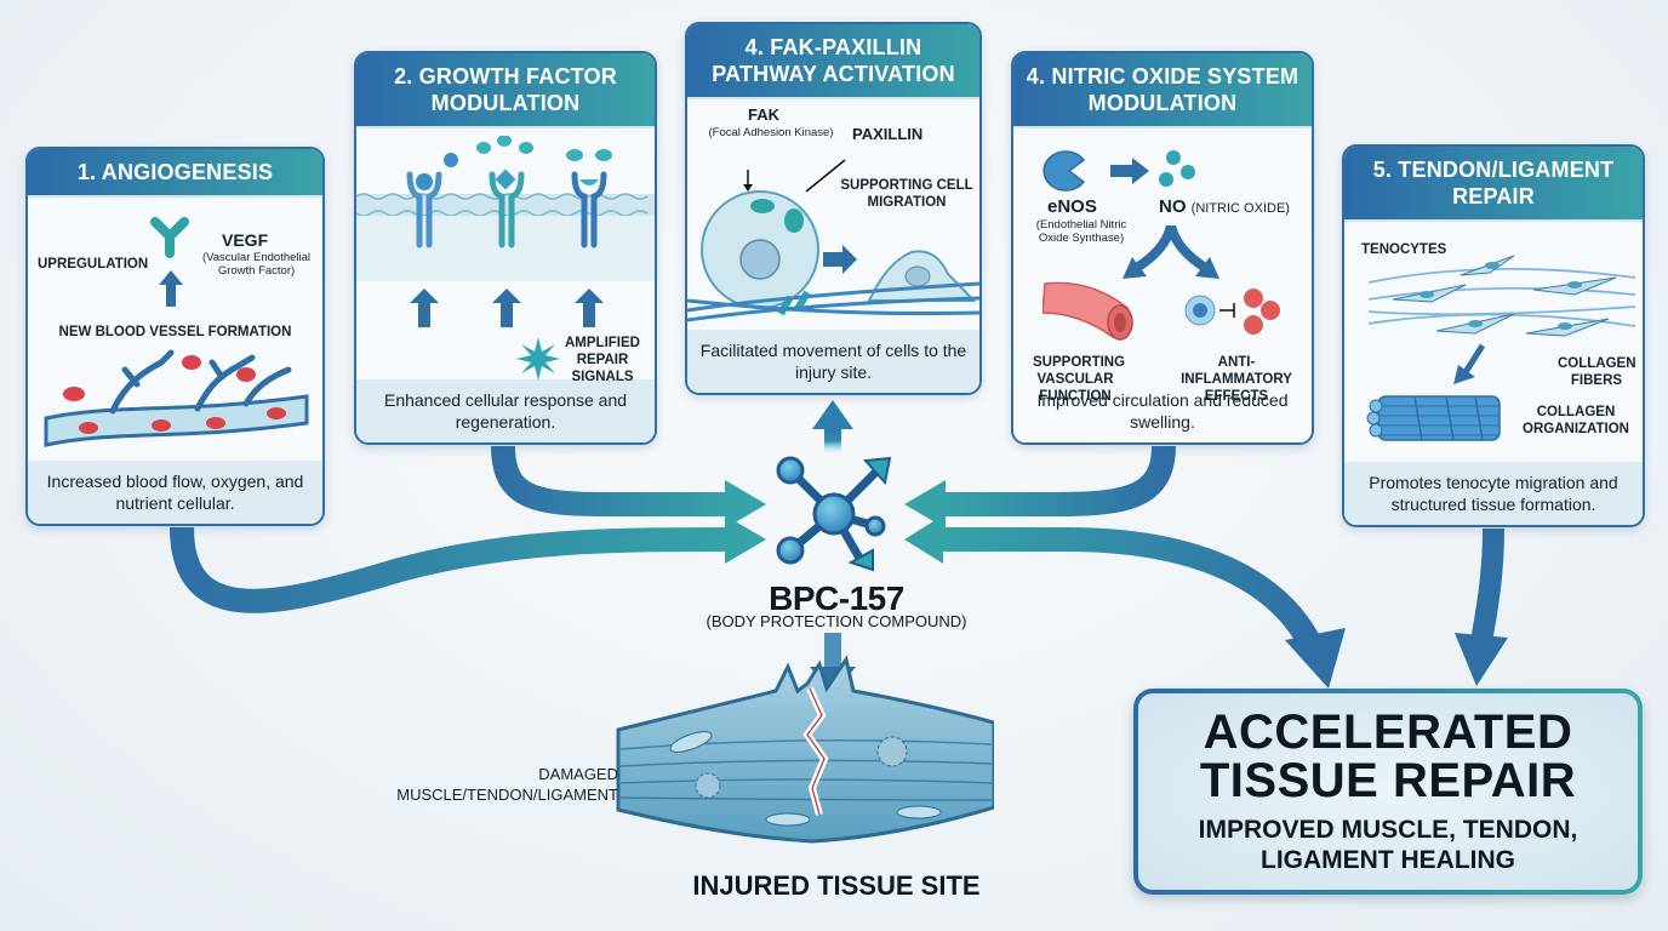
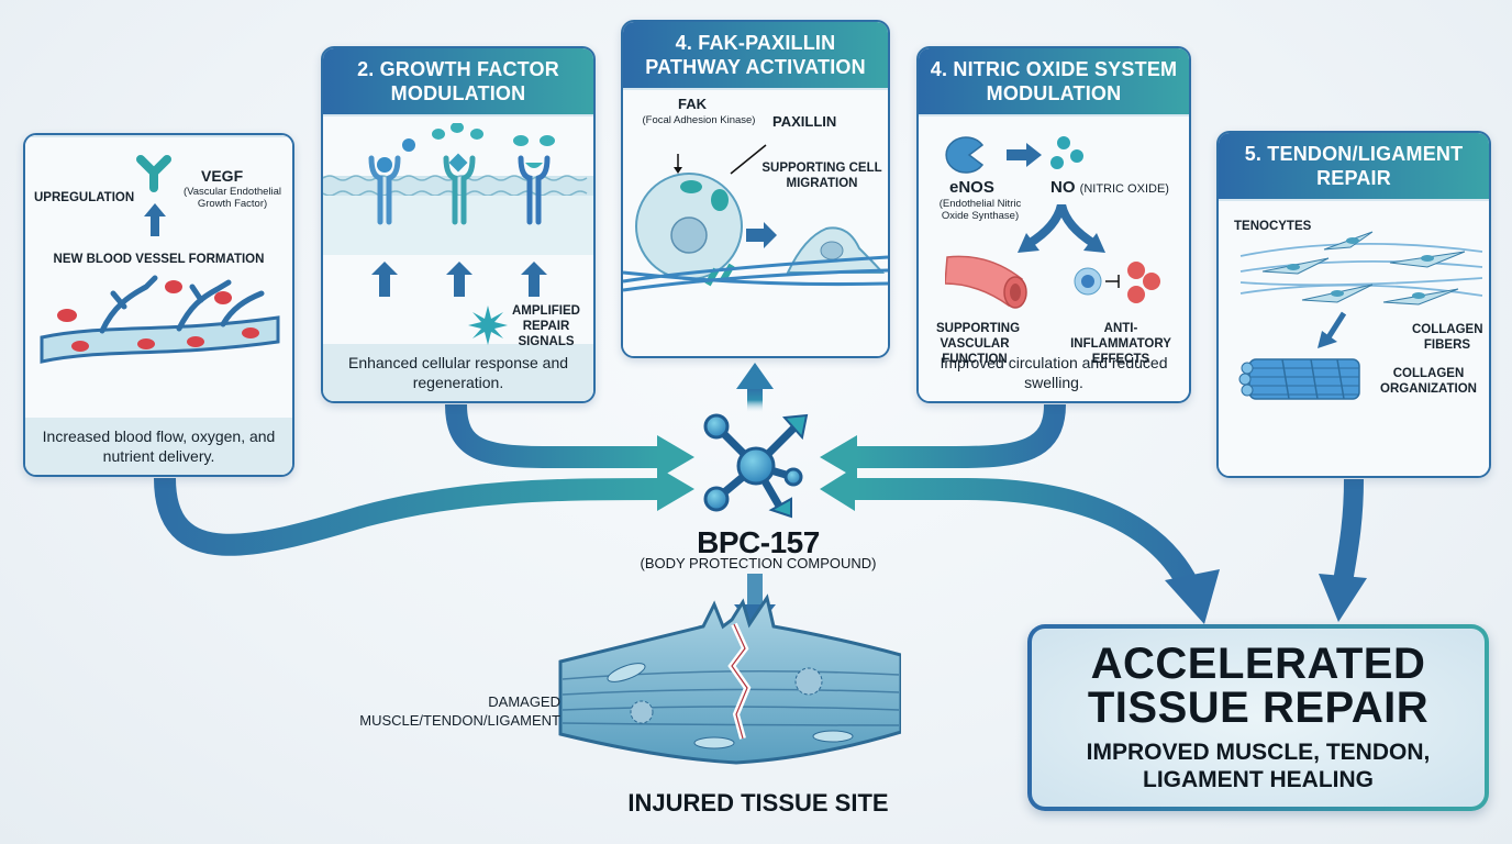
- 1. ANGIOGENESIS
  UPREGULATION
  VEGF
  (Vascular Endothelial Growth Factor)
  NEW BLOOD VESSEL FORMATION
- Increased blood flow, oxygen, and nutrient cellular.
+ Increased blood flow, oxygen, and nutrient delivery.
  2. GROWTH FACTOR MODULATION
  AMPLIFIED REPAIR SIGNALS
  Enhanced cellular response and regeneration.
  4. FAK-PAXILLIN PATHWAY ACTIVATION
  FAK
  (Focal Adhesion Kinase)
  PAXILLIN
  SUPPORTING CELL MIGRATION
- Facilitated movement of cells to the injury site.
  4. NITRIC OXIDE SYSTEM MODULATION
  eNOS
  (Endothelial Nitric Oxide Synthase)
  NO (NITRIC OXIDE)
  SUPPORTING VASCULAR FUNCTION
  ANTI-INFLAMMATORY EFFECTS
  Improved circulation and reduced swelling.
  5. TENDON/LIGAMENT REPAIR
  TENOCYTES
  COLLAGEN FIBERS
  COLLAGEN ORGANIZATION
- Promotes tenocyte migration and structured tissue formation.
  BPC-157
  (BODY PROTECTION COMPOUND)
  DAMAGED MUSCLE/TENDON/LIGAMENT
  INJURED TISSUE SITE
  ACCELERATED TISSUE REPAIR
  IMPROVED MUSCLE, TENDON, LIGAMENT HEALING
